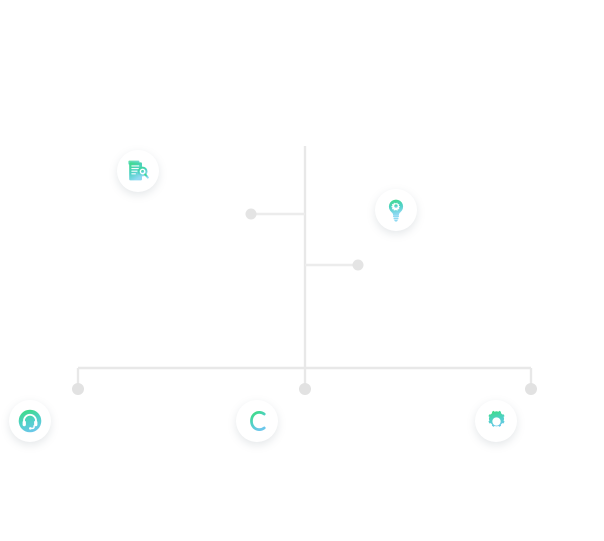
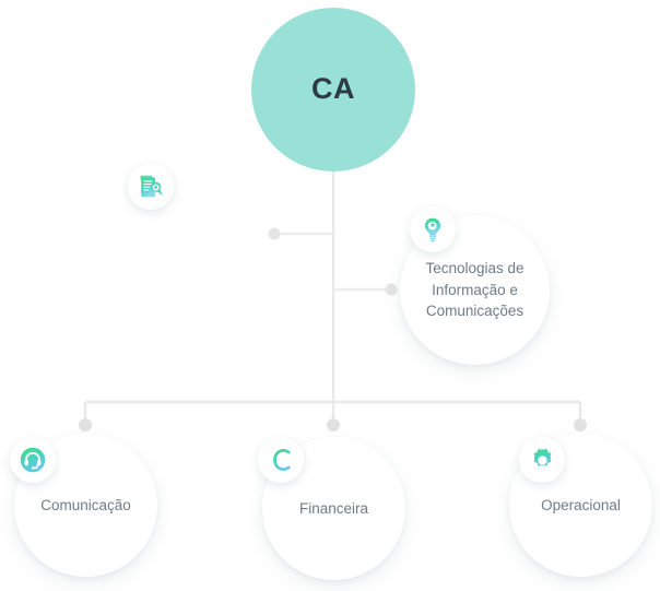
+ CA
+ Tecnologias de
+ Informação e
+ Comunicações
+ Comunicação
+ Financeira
+ Operacional
